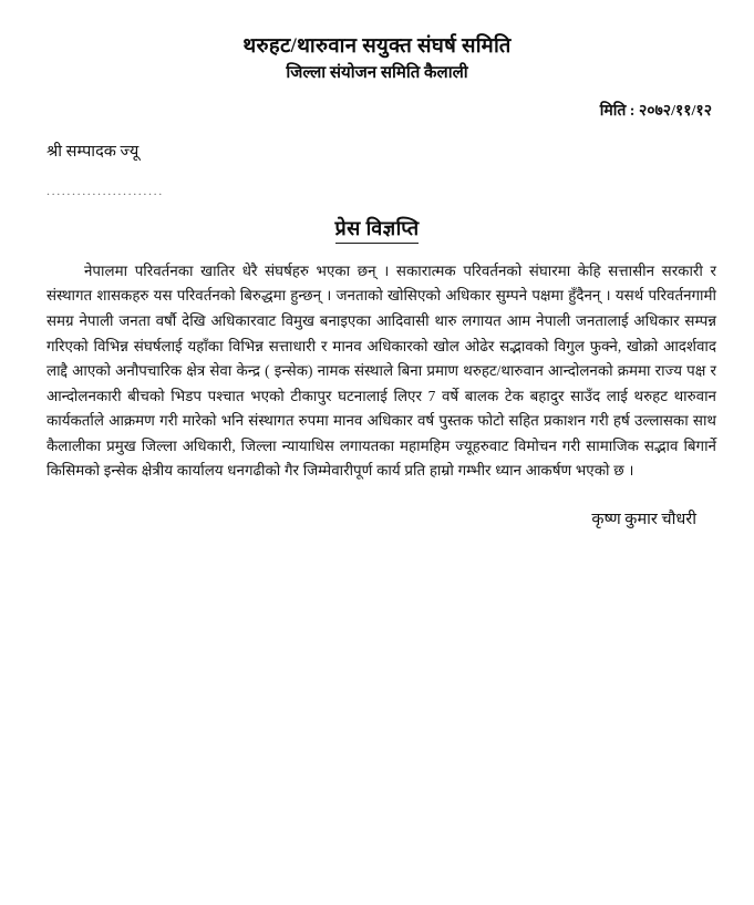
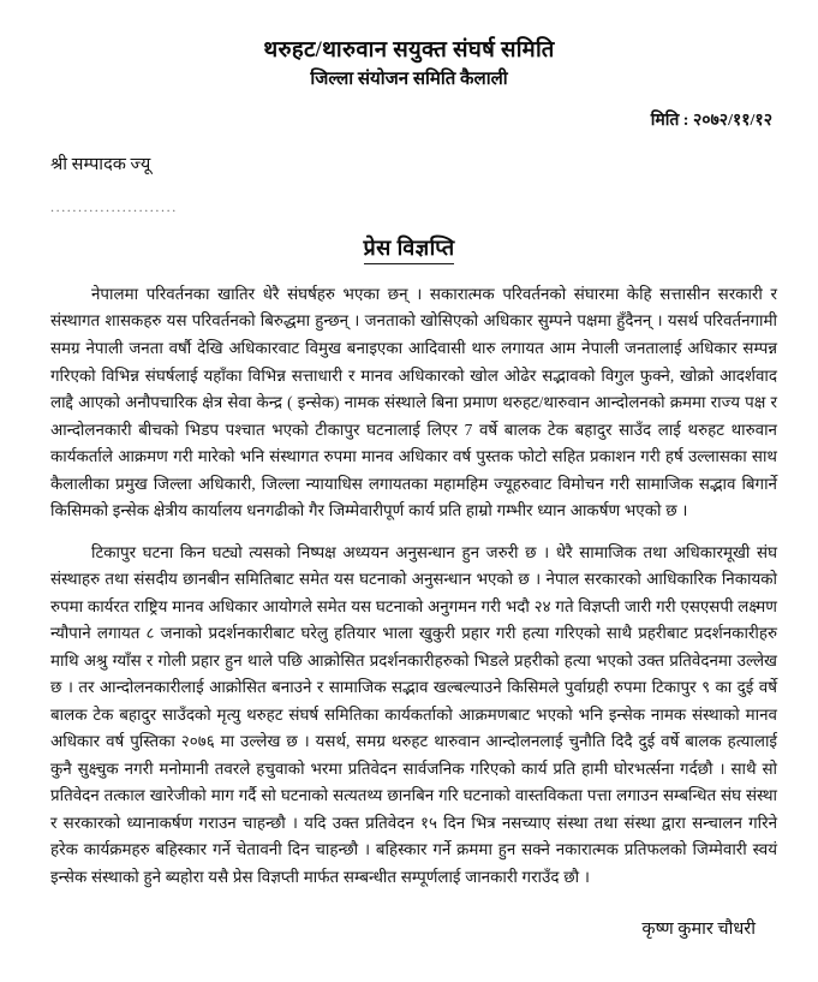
  थरुहट/थारुवान सयुक्त संघर्ष समिति
  जिल्ला संयोजन समिति कैलाली
  मिति : २०७२/११/१२
  श्री सम्पादक ज्यू
  .......................
  प्रेस विज्ञप्ति
  नेपालमा परिवर्तनका खातिर धेरै संघर्षहरु भएका छन् । सकारात्मक परिवर्तनको संघारमा केहि सत्तासीन सरकारी र संस्थागत शासकहरु यस परिवर्तनको बिरुद्धमा हुन्छन् । जनताको खोसिएको अधिकार सुम्पने पक्षमा हुँदैनन् । यसर्थ परिवर्तनगामी समग्र नेपाली जनता वर्षौ देखि अधिकारवाट विमुख बनाइएका आदिवासी थारु लगायत आम नेपाली जनतालाई अधिकार सम्पन्न गरिएको विभिन्न संघर्षलाई यहाँका विभिन्न सत्ताधारी र मानव अधिकारको खोल ओढेर सद्भावको विगुल फुक्ने, खोक्रो आदर्शवाद लाद्दै आएको अनौपचारिक क्षेत्र सेवा केन्द्र ( इन्सेक) नामक संस्थाले बिना प्रमाण थरुहट/थारुवान आन्दोलनको क्रममा राज्य पक्ष र आन्दोलनकारी बीचको भिडप पश्चात भएको टीकापुर घटनालाई लिएर 7 वर्षे बालक टेक बहादुर साउँद लाई थरुहट थारुवान कार्यकर्ताले आक्रमण गरी मारेको भनि संस्थागत रुपमा मानव अधिकार वर्ष पुस्तक फोटो सहित प्रकाशन गरी हर्ष उल्लासका साथ कैलालीका प्रमुख जिल्ला अधिकारी, जिल्ला न्यायाधिस लगायतका महामहिम ज्यूहरुवाट विमोचन गरी सामाजिक सद्भाव बिगार्ने किसिमको इन्सेक क्षेत्रीय कार्यालय धनगढीको गैर जिम्मेवारीपूर्ण कार्य प्रति हाम्रो गम्भीर ध्यान आकर्षण भएको छ ।
+ टिकापुर घटना किन घट्यो त्यसको निष्पक्ष अध्ययन अनुसन्धान हुन जरुरी छ । धेरै सामाजिक तथा अधिकारमूखी संघ संस्थाहरु तथा संसदीय छानबीन समितिबाट समेत यस घटनाको अनुसन्धान भएको छ । नेपाल सरकारको आधिकारिक निकायको रुपमा कार्यरत राष्ट्रिय मानव अधिकार आयोगले समेत यस घटनाको अनुगमन गरी भदौ २४ गते विज्ञप्ती जारी गरी एसएसपी लक्ष्मण न्यौपाने लगायत ८ जनाको प्रदर्शनकारीबाट घरेलु हतियार भाला खुकुरी प्रहार गरी हत्या गरिएको साथै प्रहरीबाट प्रदर्शनकारीहरु माथि अश्रु ग्याँस र गोली प्रहार हुन थाले पछि आक्रोसित प्रदर्शनकारीहरुको भिडले प्रहरीको हत्या भएको उक्त प्रतिवेदनमा उल्लेख छ । तर आन्दोलनकारीलाई आक्रोसित बनाउने र सामाजिक सद्भाव खल्बल्याउने किसिमले पुर्वाग्रही रुपमा टिकापुर ९ का दुई वर्षे बालक टेक बहादुर साउँदको मृत्यु थरुहट संघर्ष समितिका कार्यकर्ताको आक्रमणबाट भएको भनि इन्सेक नामक संस्थाको मानव अधिकार वर्ष पुस्तिका २०७६ मा उल्लेख छ । यसर्थ, समग्र थरुहट थारुवान आन्दोलनलाई चुनौति दिदै दुई वर्षे बालक हत्यालाई कुनै सुक्ष्चुक नगरी मनोमानी तवरले हचुवाको भरमा प्रतिवेदन सार्वजनिक गरिएको कार्य प्रति हामी घोरभर्त्सना गर्दछौ । साथै सो प्रतिवेदन तत्काल खारेजीको माग गर्दै सो घटनाको सत्यतथ्य छानबिन गरि घटनाको वास्तविकता पत्ता लगाउन सम्बन्धित संघ संस्था र सरकारको ध्यानाकर्षण गराउन चाहन्छौ । यदि उक्त प्रतिवेदन १५ दिन भित्र नसच्याए संस्था तथा संस्था द्वारा सन्चालन गरिने हरेक कार्यक्रमहरु बहिस्कार गर्ने चेतावनी दिन चाहन्छौ । बहिस्कार गर्ने क्रममा हुन सक्ने नकारात्मक प्रतिफलको जिम्मेवारी स्वयं इन्सेक संस्थाको हुने ब्यहोरा यसै प्रेस विज्ञप्ती मार्फत सम्बन्धीत सम्पूर्णलाई जानकारी गराउँद छौ ।
  कृष्ण कुमार चौधरी
